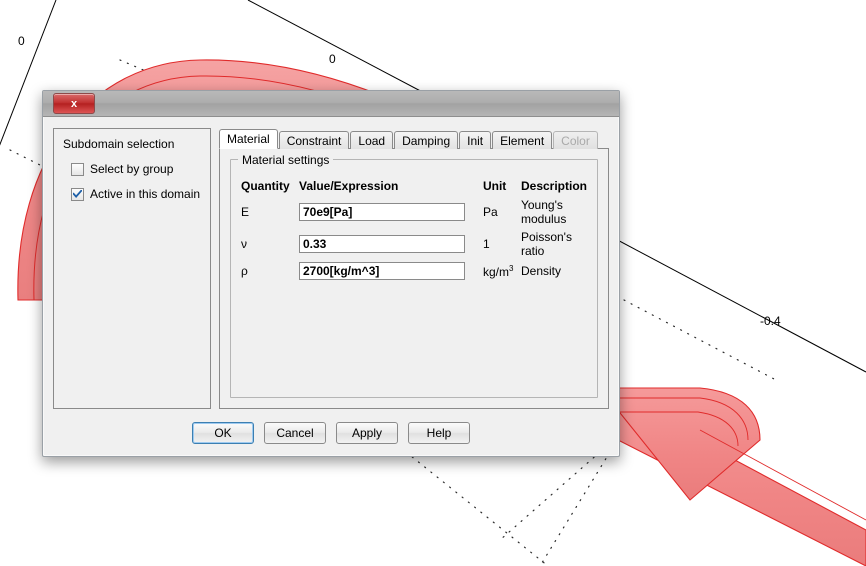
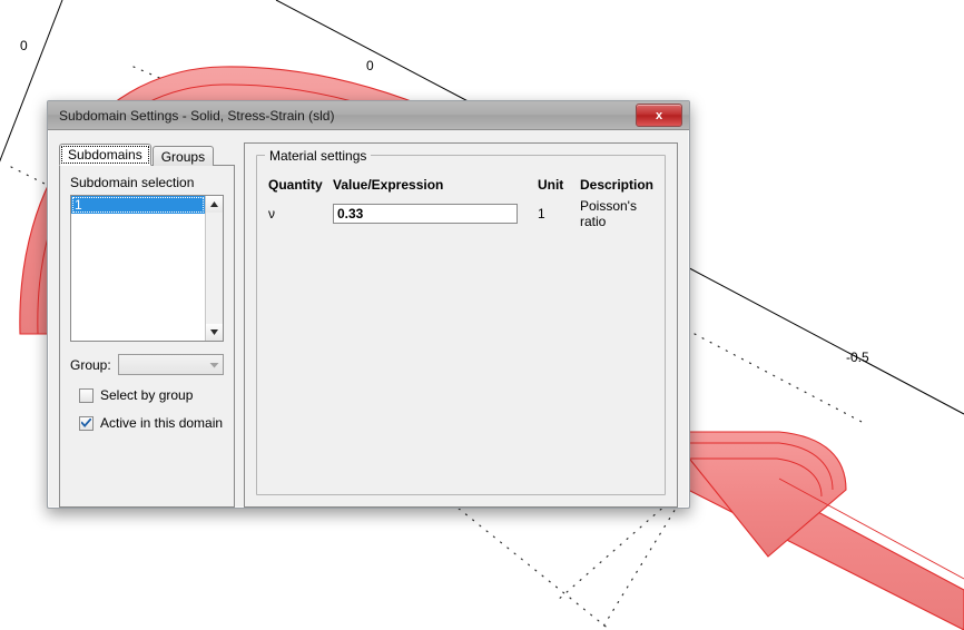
  0
  0
- -0.4
+ -0.5
+ Subdomain Settings - Solid, Stress-Strain (sld)
  x
+ Subdomains
+ Groups
  Subdomain selection
+ 1
+ Group:
  Select by group
  Active in this domain
- Material
- Constraint
- Load
- Damping
- Init
- Element
- Color
  Material settings
  Quantity	Value/Expression	Unit	Description
- E	70e9[Pa]	Pa	Young's modulus
  ν	0.33	1	Poisson's ratio
- ρ	2700[kg/m^3]	kg/m3	Density
- OK
- Cancel
- Apply
- Help
